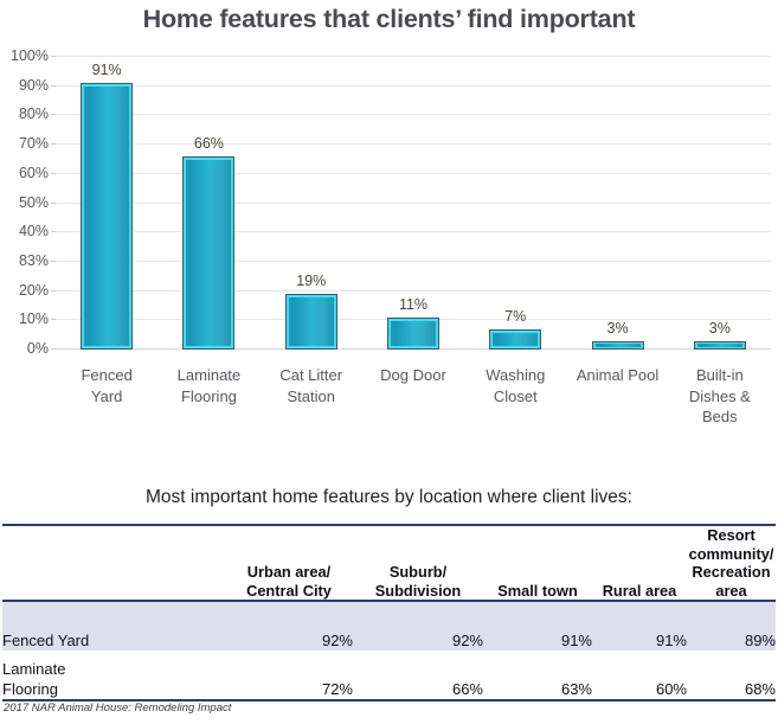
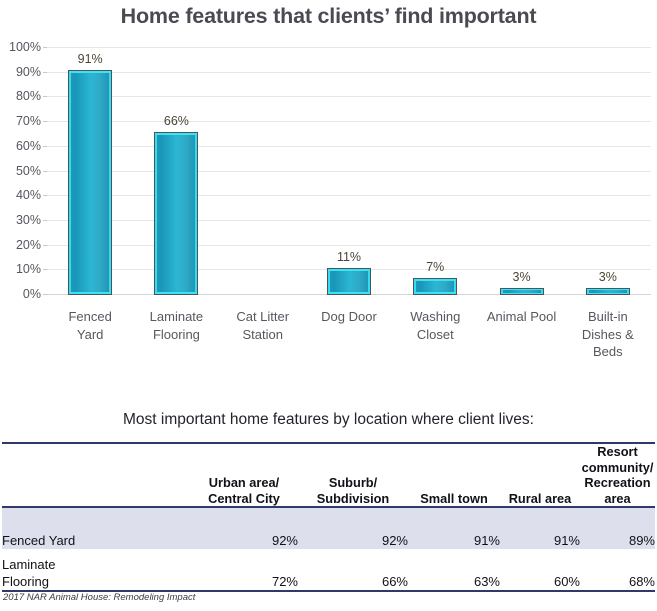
  Home features that clients’ find important
  100%
  90%
  80%
  70%
  60%
  50%
  40%
- 83%
+ 30%
  20%
  10%
  0%
  91%
  66%
- 19%
  11%
  7%
  3%
  3%
  Fenced
  Yard
  Laminate
  Flooring
  Cat Litter
  Station
  Dog Door
  Washing
  Closet
  Animal Pool
  Built-in
  Dishes &
  Beds
  Most important home features by location where client lives:
  	Urban area/Central City	Suburb/Subdivision	Small town	Rural area	Resortcommunity/Recreation area
  Fenced Yard	92%	92%	91%	91%	89%
  LaminateFlooring	72%	66%	63%	60%	68%
  2017 NAR Animal House: Remodeling Impact
